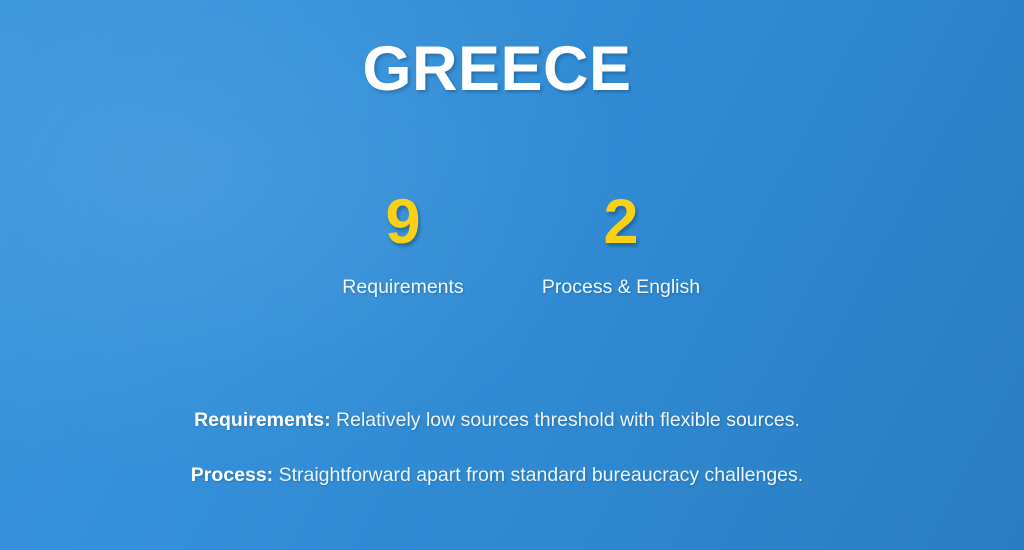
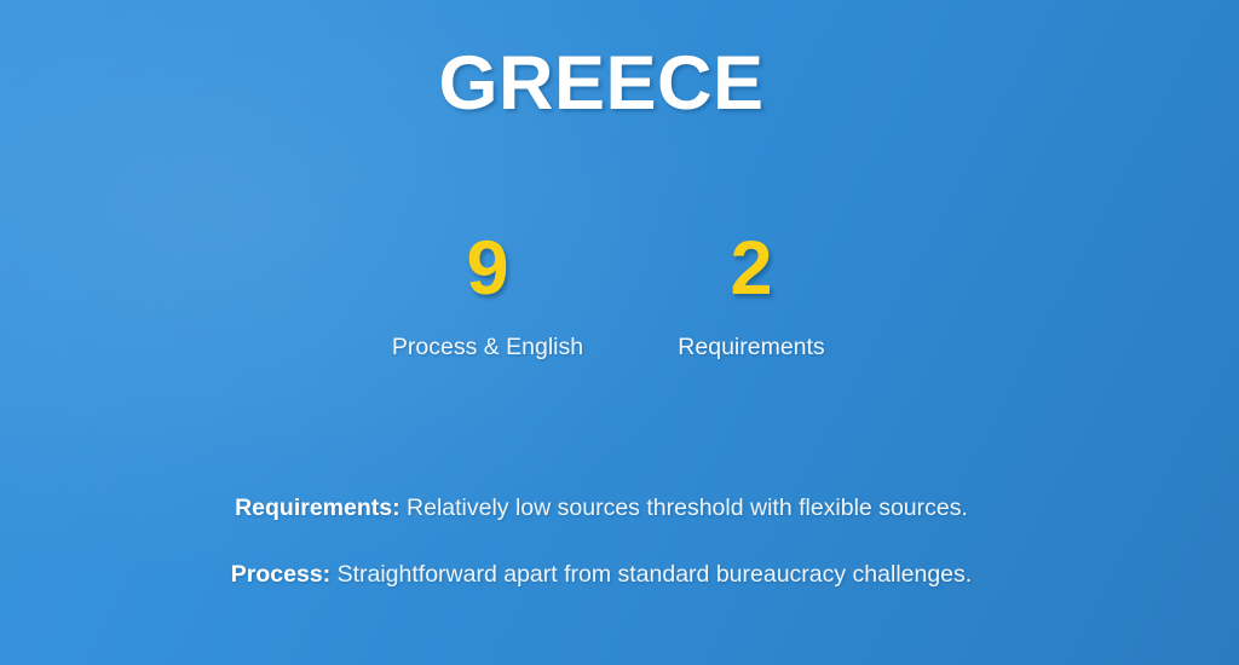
  GREECE
  9
- Requirements
+ Process & English
  2
- Process & English
+ Requirements
  Requirements: Relatively low sources threshold with flexible sources.
  Process: Straightforward apart from standard bureaucracy challenges.
